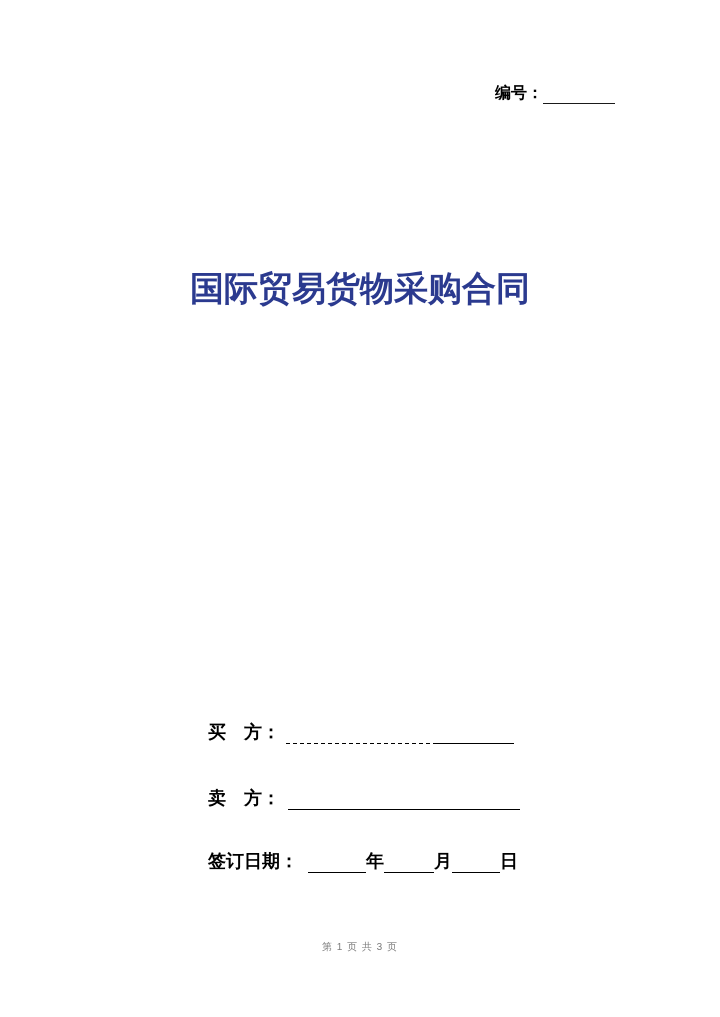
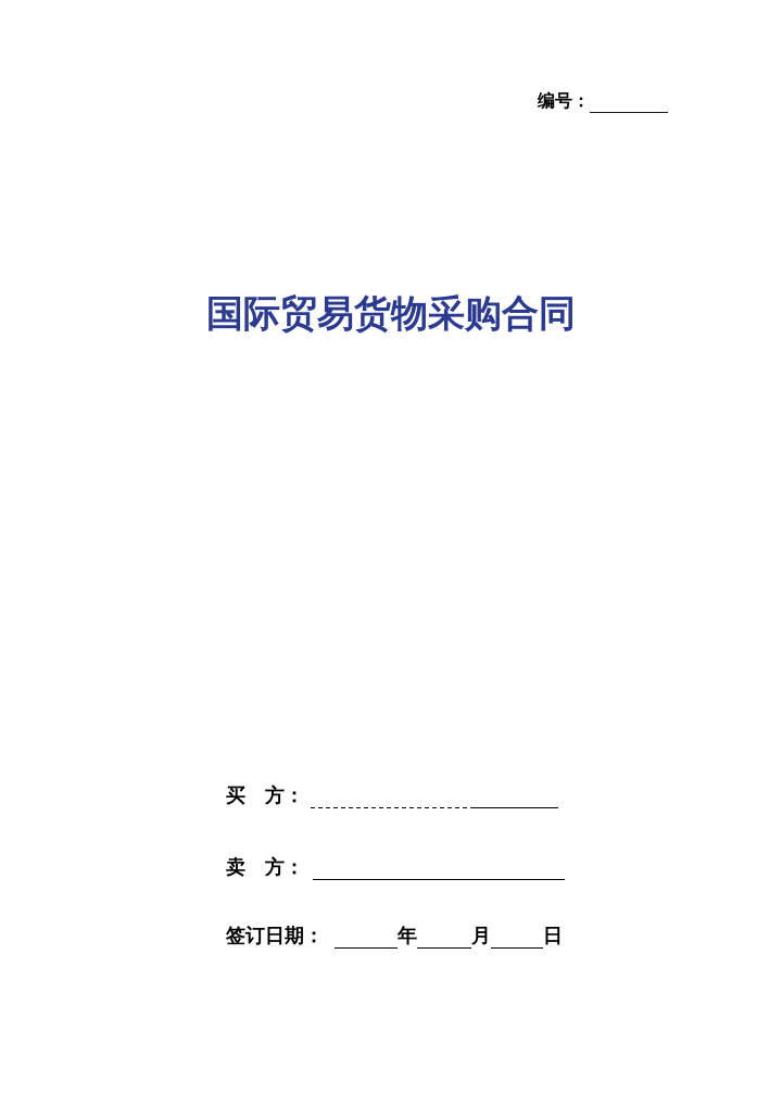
  编号：
  国际贸易货物采购合同
  买 方：
  卖 方：
  签订日期： 年 月 日
- 第 1 页 共 3 页
